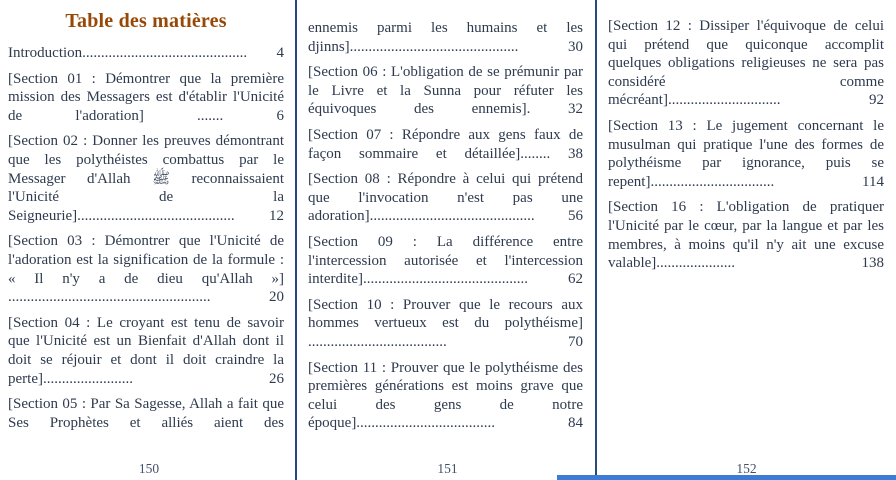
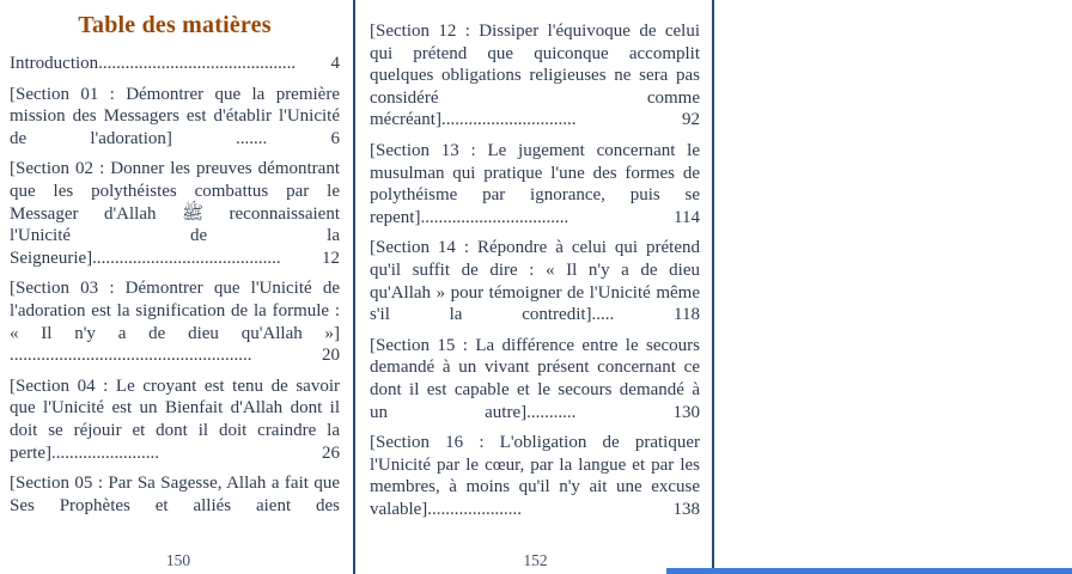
  Table des matières
  Introduction............................................ 4
  [Section 01 : Démontrer que la première mission des Messagers est d'établir l'Unicité de l'adoration] ....... 6
  [Section 02 : Donner les preuves démontrant que les polythéistes combattus par le Messager d'Allah ﷺ reconnaissaient l'Unicité de la Seigneurie].......................................... 12
  [Section 03 : Démontrer que l'Unicité de l'adoration est la signification de la formule : « Il n'y a de dieu qu'Allah »] ...................................................... 20
  [Section 04 : Le croyant est tenu de savoir que l'Unicité est un Bienfait d'Allah dont il doit se réjouir et dont il doit craindre la perte]........................ 26
  [Section 05 : Par Sa Sagesse, Allah a fait que Ses Prophètes et alliés aient des
  150
- ennemis parmi les humains et les djinns]............................................. 30
- [Section 06 : L'obligation de se prémunir par le Livre et la Sunna pour réfuter les équivoques des ennemis]. 32
- [Section 07 : Répondre aux gens faux de façon sommaire et détaillée]........ 38
- [Section 08 : Répondre à celui qui prétend que l'invocation n'est pas une adoration]............................................ 56
- [Section 09 : La différence entre l'intercession autorisée et l'intercession interdite]............................................ 62
- [Section 10 : Prouver que le recours aux hommes vertueux est du polythéisme] ..................................... 70
- [Section 11 : Prouver que le polythéisme des premières générations est moins grave que celui des gens de notre époque]..................................... 84
- 151
  [Section 12 : Dissiper l'équivoque de celui qui prétend que quiconque accomplit quelques obligations religieuses ne sera pas considéré comme mécréant].............................. 92
  [Section 13 : Le jugement concernant le musulman qui pratique l'une des formes de polythéisme par ignorance, puis se repent]................................. 114
+ [Section 14 : Répondre à celui qui prétend qu'il suffit de dire : « Il n'y a de dieu qu'Allah » pour témoigner de l'Unicité même s'il la contredit]..... 118
+ [Section 15 : La différence entre le secours demandé à un vivant présent concernant ce dont il est capable et le secours demandé à un autre]........... 130
  [Section 16 : L'obligation de pratiquer l'Unicité par le cœur, par la langue et par les membres, à moins qu'il n'y ait une excuse valable]..................... 138
  152
